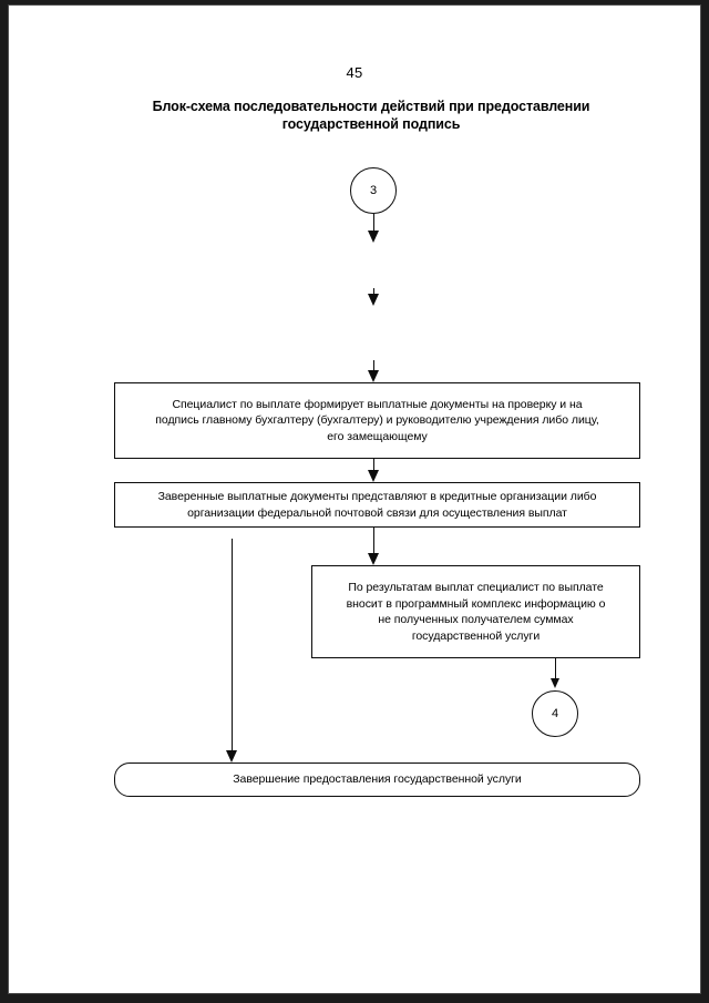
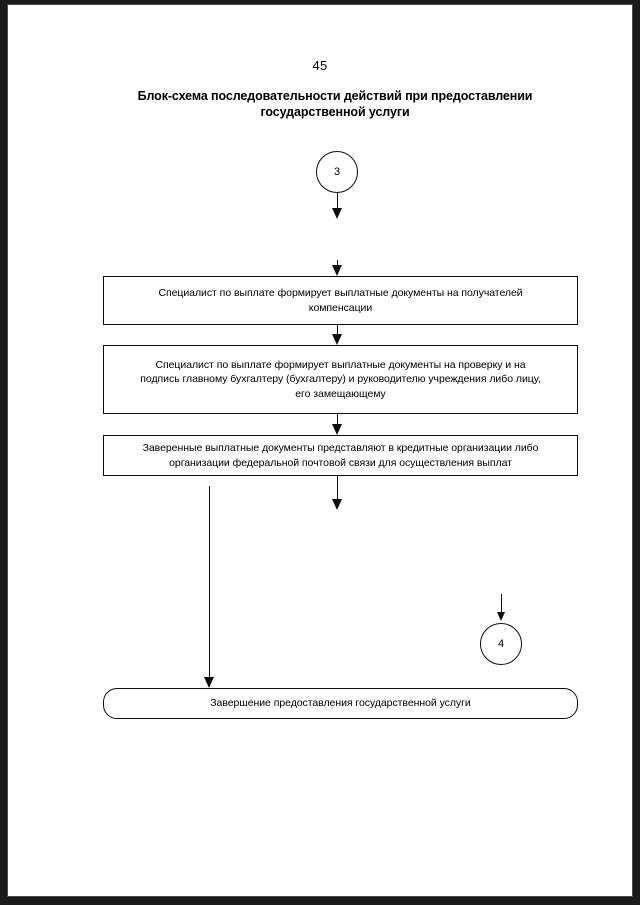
  45
- Блок-схема последовательности действий при предоставлении государственной подпись
+ Блок-схема последовательности действий при предоставлении государственной услуги
  3
+ Специалист по выплате формирует выплатные документы на получателей
+ компенсации
  Специалист по выплате формирует выплатные документы на проверку и на
  подпись главному бухгалтеру (бухгалтеру) и руководителю учреждения либо лицу,
  его замещающему
  Заверенные выплатные документы представляют в кредитные организации либо
  организации федеральной почтовой связи для осуществления выплат
- По результатам выплат специалист по выплате
- вносит в программный комплекс информацию о
- не полученных получателем суммах
- государственной услуги
  4
  Завершение предоставления государственной услуги
